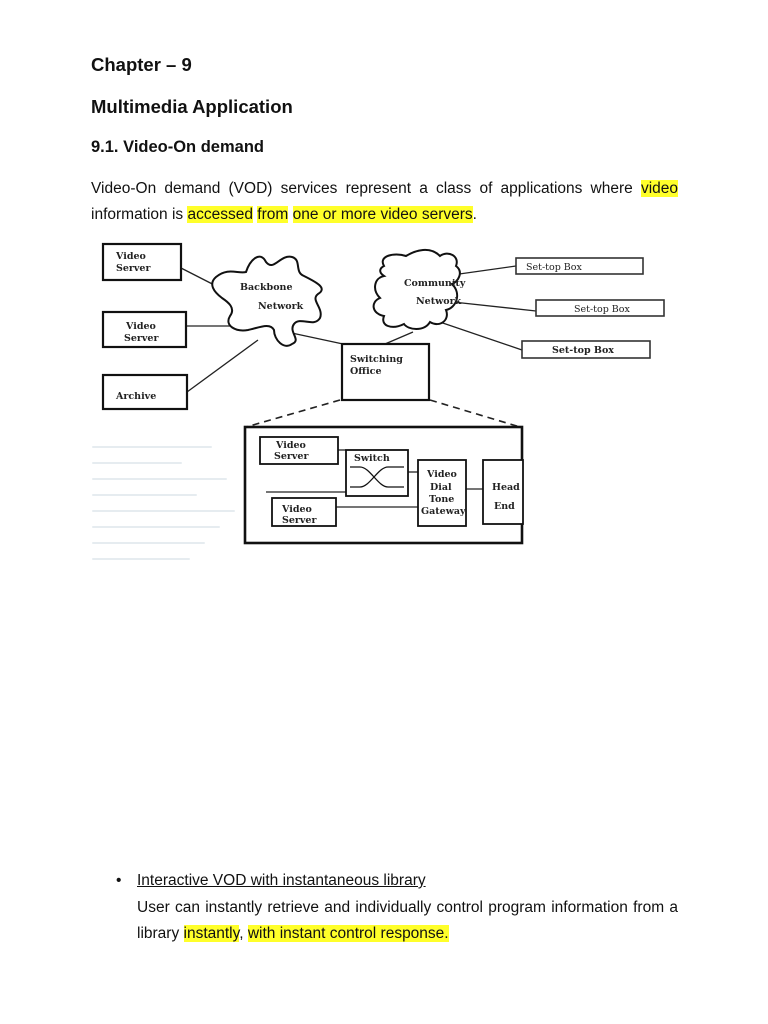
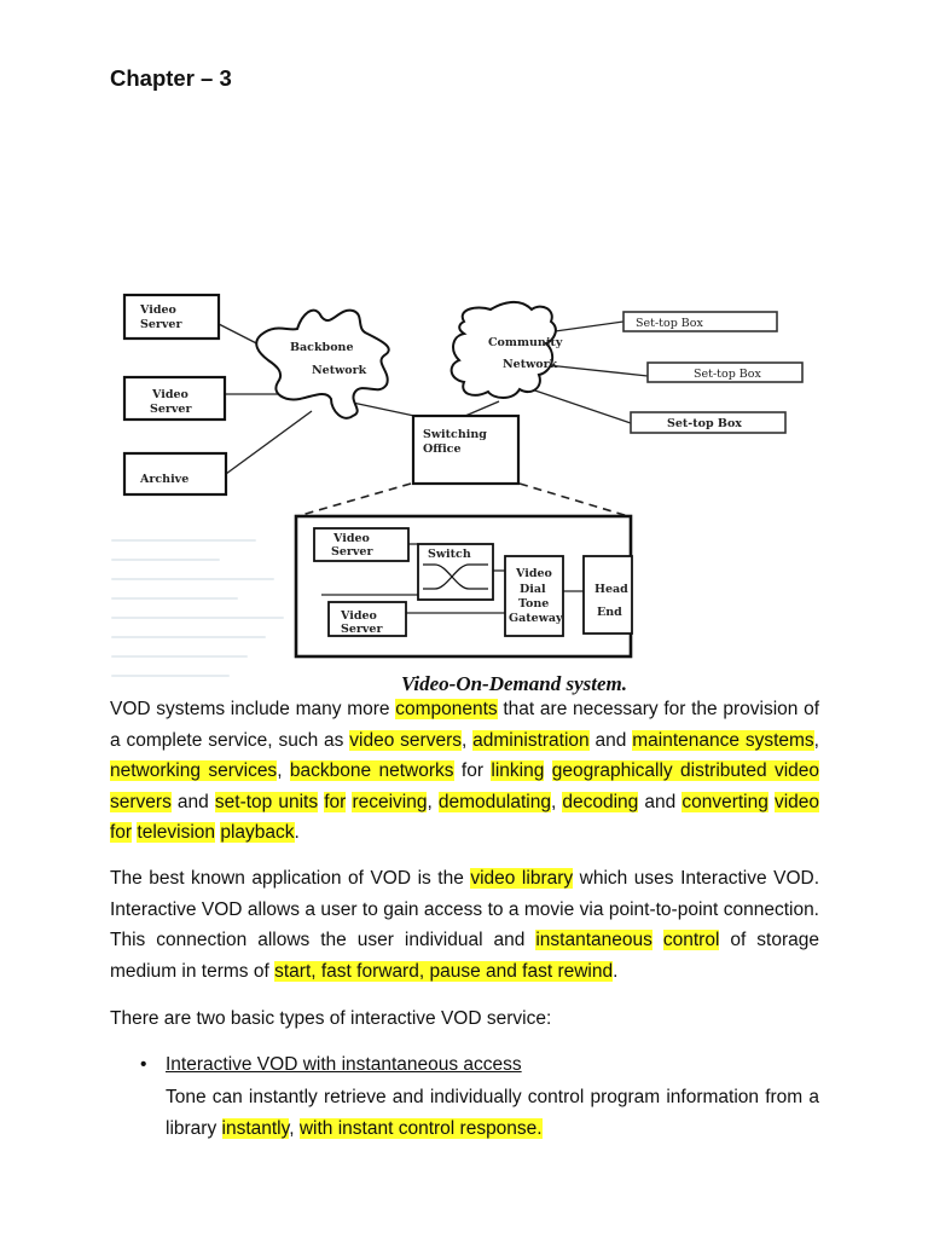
- Chapter – 9
+ Chapter – 3
- Multimedia Application
- 9.1. Video-On demand
- Video-On demand (VOD) services represent a class of applications where video information is accessed from one or more video servers.
  Video
  Server
  Video
  Server
  Archive
  Backbone
  Network
  Community
  Network
  Set-top Box
  Set-top Box
  Set-top Box
  Switching
  Office
  Video
  Server
  Video
  Server
  Switch
  Video
  Dial
  Tone
  Gateway
  Head
  End
+ Video-On-Demand system.
+ VOD systems include many more components that are necessary for the provision of a complete service, such as video servers, administration and maintenance systems, networking services, backbone networks for linking geographically distributed video servers and set-top units for receiving, demodulating, decoding and converting video for television playback.
+ The best known application of VOD is the video library which uses Interactive VOD. Interactive VOD allows a user to gain access to a movie via point-to-point connection. This connection allows the user individual and instantaneous control of storage medium in terms of start, fast forward, pause and fast rewind.
+ There are two basic types of interactive VOD service:
  •
- Interactive VOD with instantaneous library
+ Interactive VOD with instantaneous access
- User can instantly retrieve and individually control program information from a library instantly, with instant control response.
+ Tone can instantly retrieve and individually control program information from a library instantly, with instant control response.
